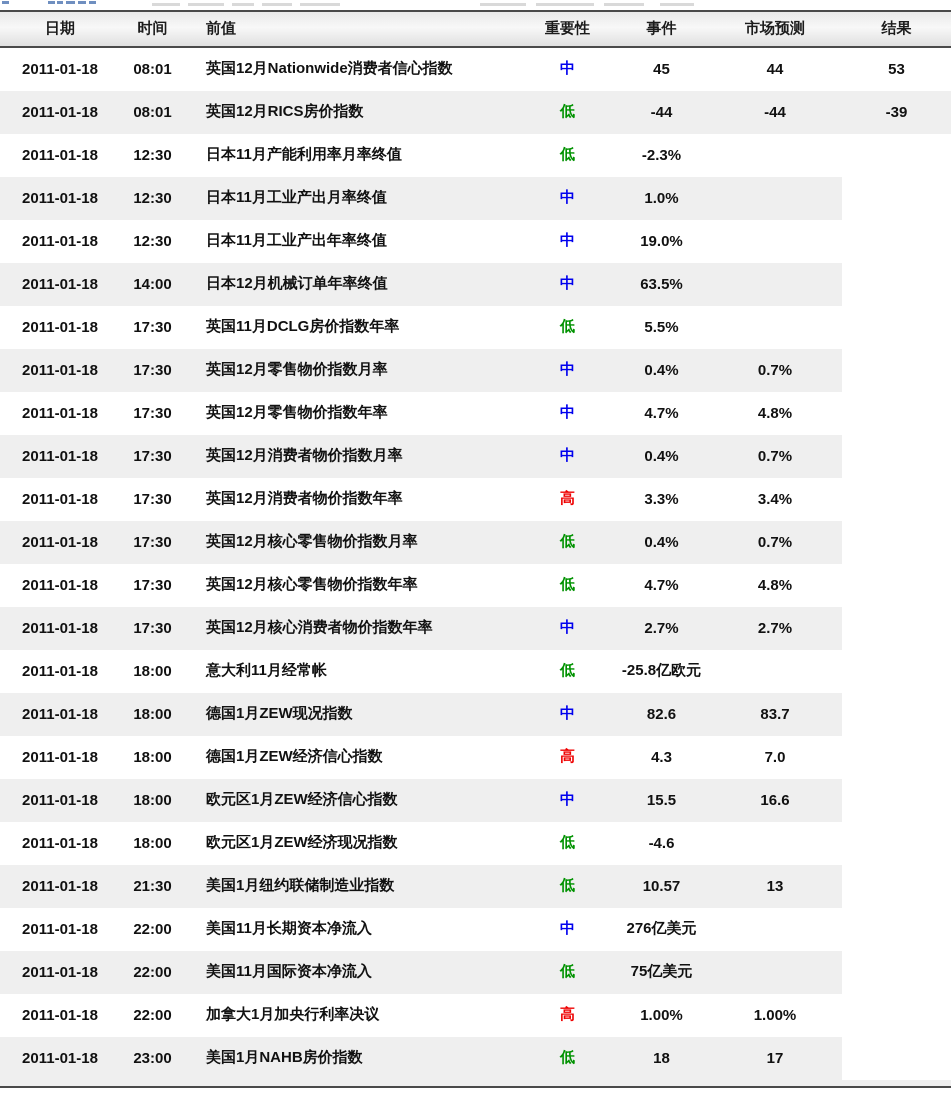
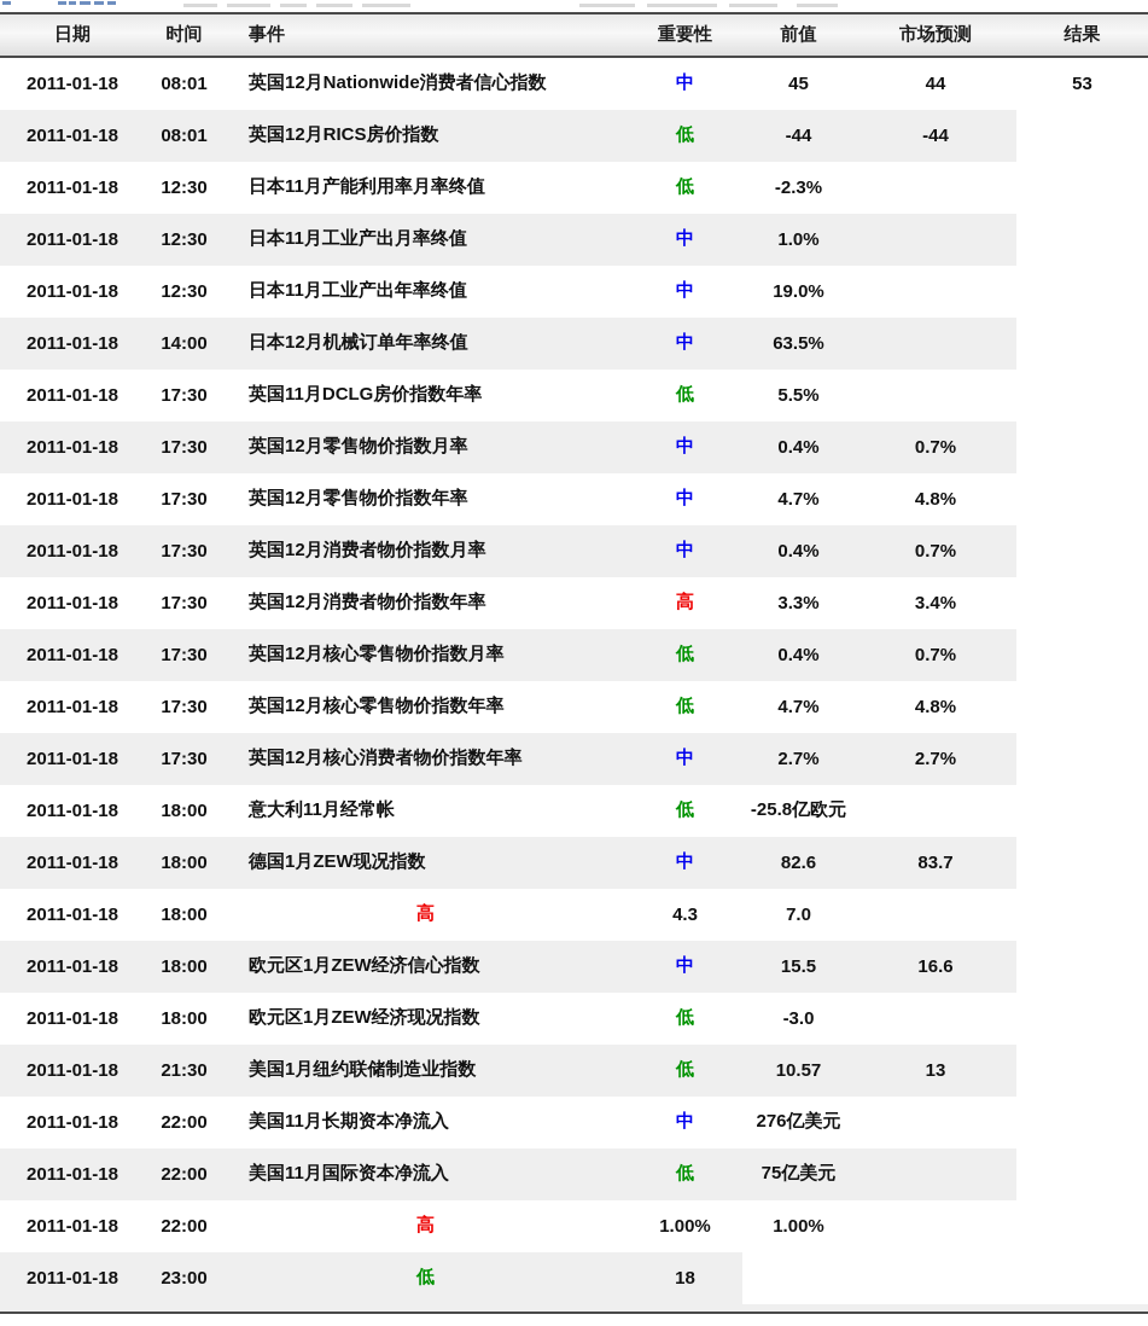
  日期
  时间
- 前值
+ 事件
  重要性
- 事件
+ 前值
  市场预测
  结果
  2011-01-18
  08:01
  英国12月Nationwide消费者信心指数
  中
  45
  44
  53
  2011-01-18
  08:01
  英国12月RICS房价指数
  低
  -44
  -44
- -39
  2011-01-18
  12:30
  日本11月产能利用率月率终值
  低
  -2.3%
  2011-01-18
  12:30
  日本11月工业产出月率终值
  中
  1.0%
  2011-01-18
  12:30
  日本11月工业产出年率终值
  中
  19.0%
  2011-01-18
  14:00
  日本12月机械订单年率终值
  中
  63.5%
  2011-01-18
  17:30
  英国11月DCLG房价指数年率
  低
  5.5%
  2011-01-18
  17:30
  英国12月零售物价指数月率
  中
  0.4%
  0.7%
  2011-01-18
  17:30
  英国12月零售物价指数年率
  中
  4.7%
  4.8%
  2011-01-18
  17:30
  英国12月消费者物价指数月率
  中
  0.4%
  0.7%
  2011-01-18
  17:30
  英国12月消费者物价指数年率
  高
  3.3%
  3.4%
  2011-01-18
  17:30
  英国12月核心零售物价指数月率
  低
  0.4%
  0.7%
  2011-01-18
  17:30
  英国12月核心零售物价指数年率
  低
  4.7%
  4.8%
  2011-01-18
  17:30
  英国12月核心消费者物价指数年率
  中
  2.7%
  2.7%
  2011-01-18
  18:00
  意大利11月经常帐
  低
  -25.8亿欧元
  2011-01-18
  18:00
  德国1月ZEW现况指数
  中
  82.6
  83.7
  2011-01-18
  18:00
- 德国1月ZEW经济信心指数
  高
  4.3
  7.0
  2011-01-18
  18:00
  欧元区1月ZEW经济信心指数
  中
  15.5
  16.6
  2011-01-18
  18:00
  欧元区1月ZEW经济现况指数
  低
- -4.6
+ -3.0
  2011-01-18
  21:30
  美国1月纽约联储制造业指数
  低
  10.57
  13
  2011-01-18
  22:00
  美国11月长期资本净流入
  中
  276亿美元
  2011-01-18
  22:00
  美国11月国际资本净流入
  低
  75亿美元
  2011-01-18
  22:00
- 加拿大1月加央行利率决议
  高
  1.00%
  1.00%
  2011-01-18
  23:00
- 美国1月NAHB房价指数
  低
  18
- 17
